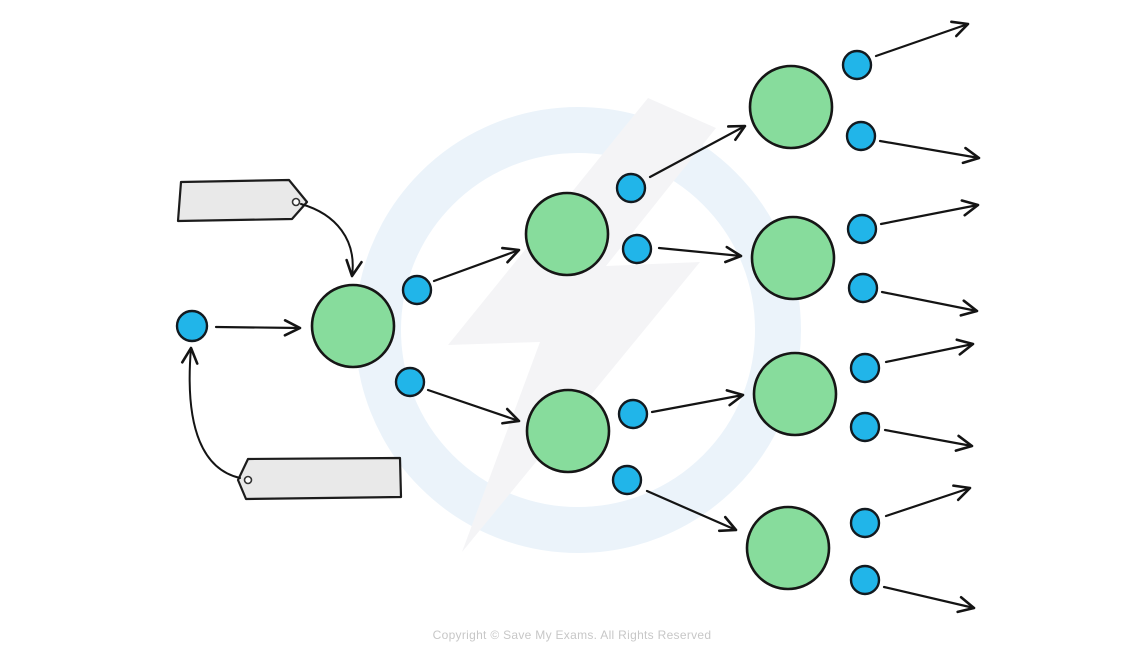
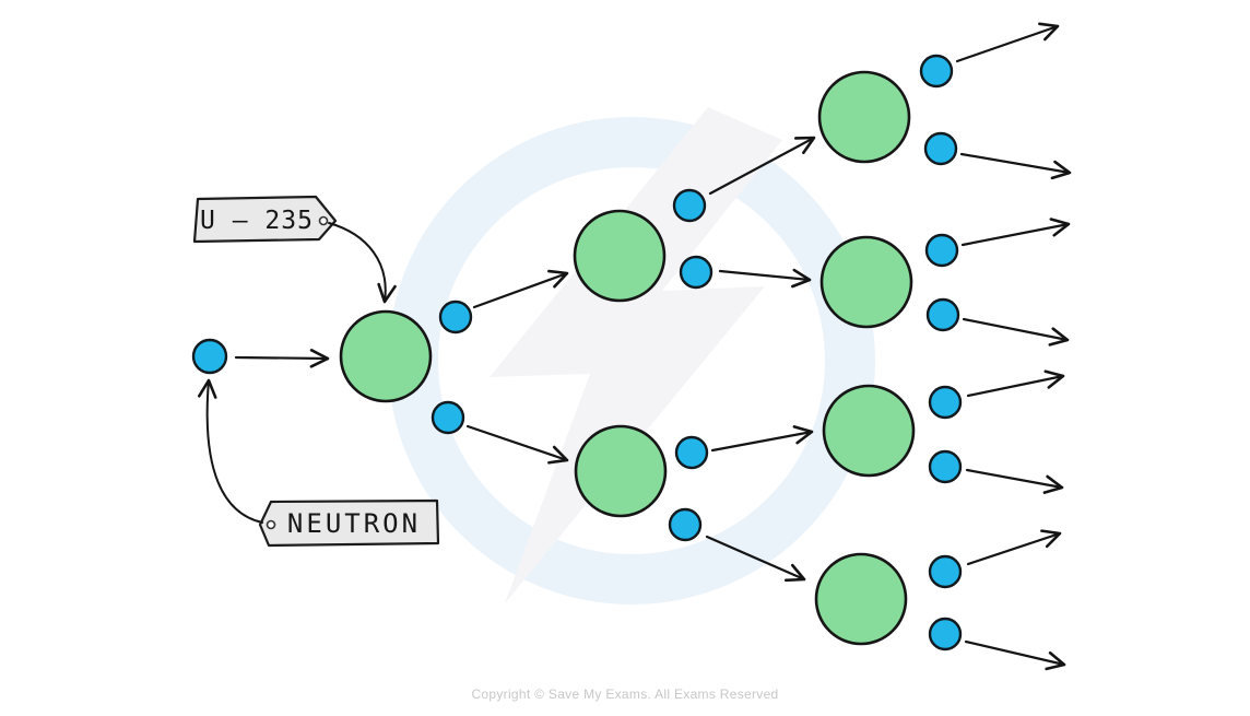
+ U – 235
+ NEUTRON
- Copyright © Save My Exams. All Rights Reserved
+ Copyright © Save My Exams. All Exams Reserved
